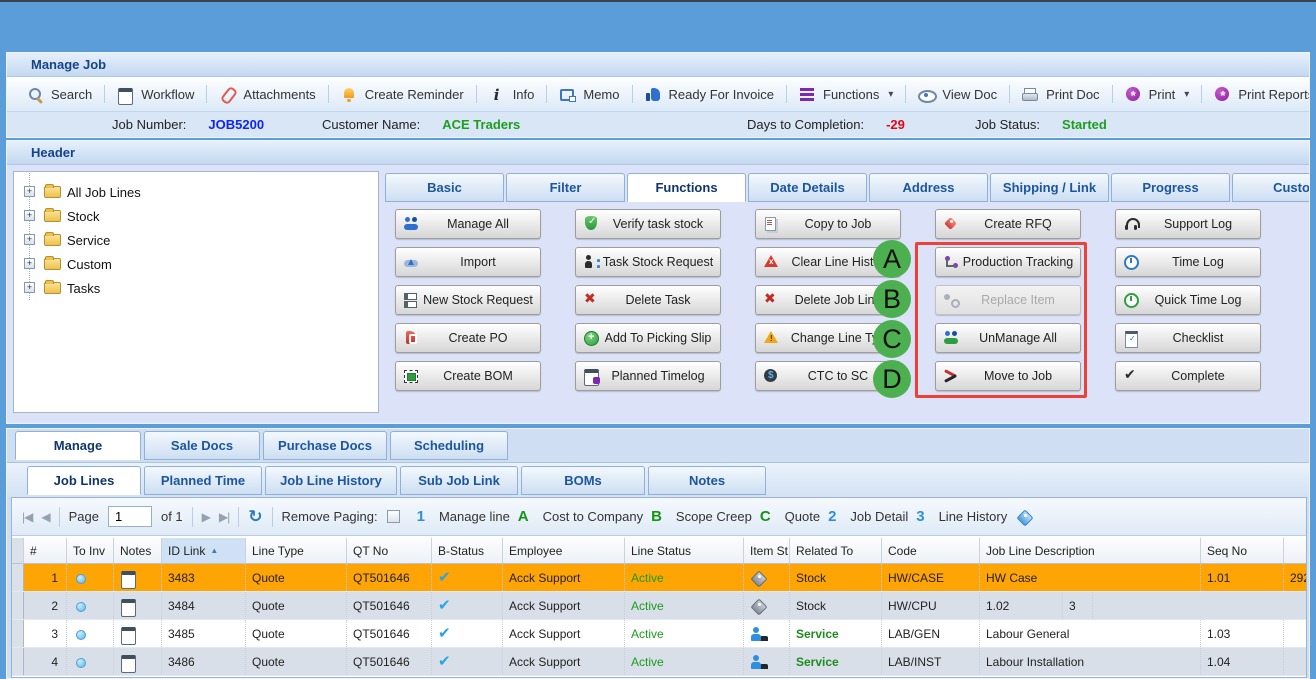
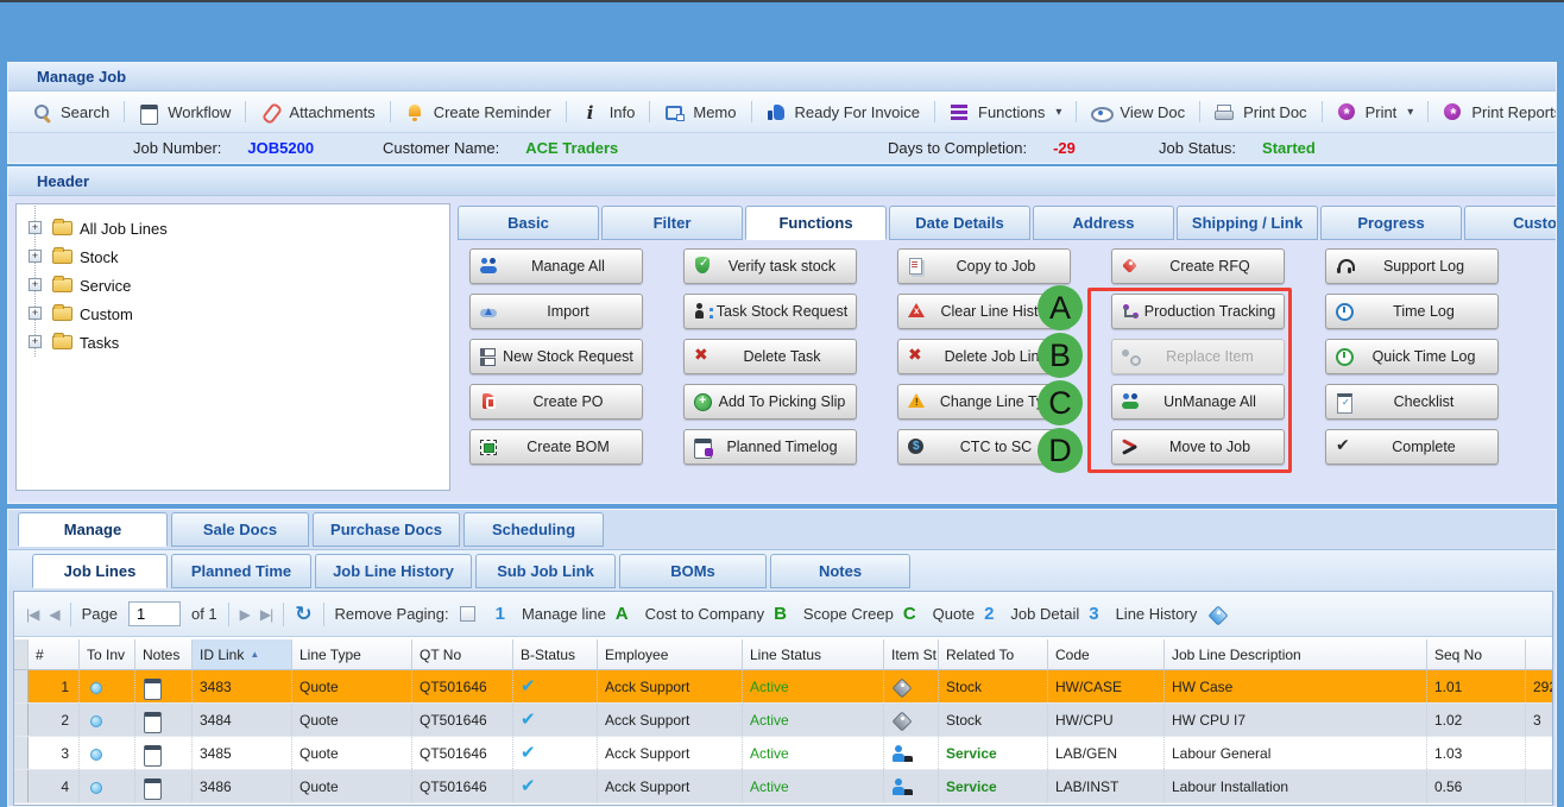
  Manage Job
  Search
  Workflow
  Attachments
  Create Reminder
  Info
  Memo
  Ready For Invoice
  Functions
  ▾
  View Doc
  Print Doc
  Print
  ▾
  Print Report
  Job Number: JOB5200
  Customer Name: ACE Traders
  Days to Completion: -29
  Job Status: Started
  Header
  All Job Lines
  Stock
  Service
  Custom
  Tasks
  Basic
  Filter
  Functions
  Date Details
  Address
  Shipping / Link
  Progress
  Custo
  Manage All
  Verify task stock
  Copy to Job
  Create RFQ
  Support Log
  Import
  Task Stock Request
  Clear Line Hist
  Production Tracking
  Time Log
  New Stock Request
  Delete Task
  Delete Job Lin
  Replace Item
  Quick Time Log
  Create PO
  Add To Picking Slip
  Change Line T
  UnManage All
  Checklist
  Create BOM
  Planned Timelog
  CTC to SC
  Move to Job
  Complete
  Manage
  Sale Docs
  Purchase Docs
  Scheduling
  Job Lines
  Planned Time
  Job Line History
  Sub Job Link
  BOMs
  Notes
  |◀
  ◀
  Page
  1
  of 1
  ▶
  ▶|
  Remove Paging:
  1
  Manage line
  A
  Cost to Company
  B
  Scope Creep
  C
  Quote
  2
  Job Detail
  3
  Line History
  #
  To Inv
  Notes
  ID Link
  ▲
  Line Type
  QT No
  B-Status
  Employee
  Line Status
  Item St
  Related To
  Code
  Job Line Description
  Seq No
  1
  3483
  Quote
  QT501646
  Acck Support
  Active
  Stock
  HW/CASE
  HW Case
  1.01
  2
  3484
  Quote
  QT501646
  Acck Support
  Active
  Stock
  HW/CPU
+ HW CPU I7
  1.02
  3
  3
  3485
  Quote
  QT501646
  Acck Support
  Active
  Service
  LAB/GEN
  Labour General
  1.03
  4
  3486
  Quote
  QT501646
  Acck Support
  Active
  Service
  LAB/INST
  Labour Installation
- 1.04
+ 0.56
  A
  B
  C
  D
